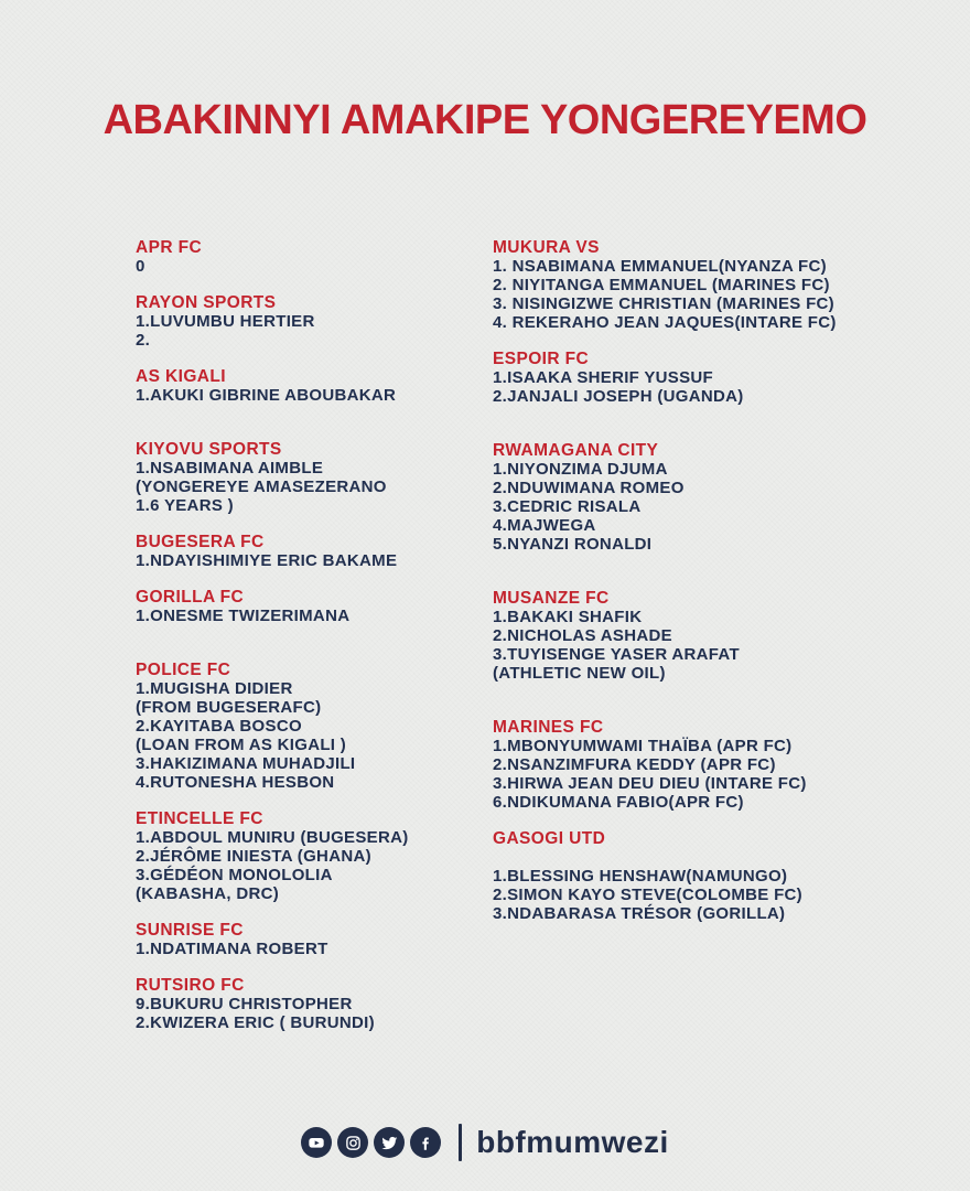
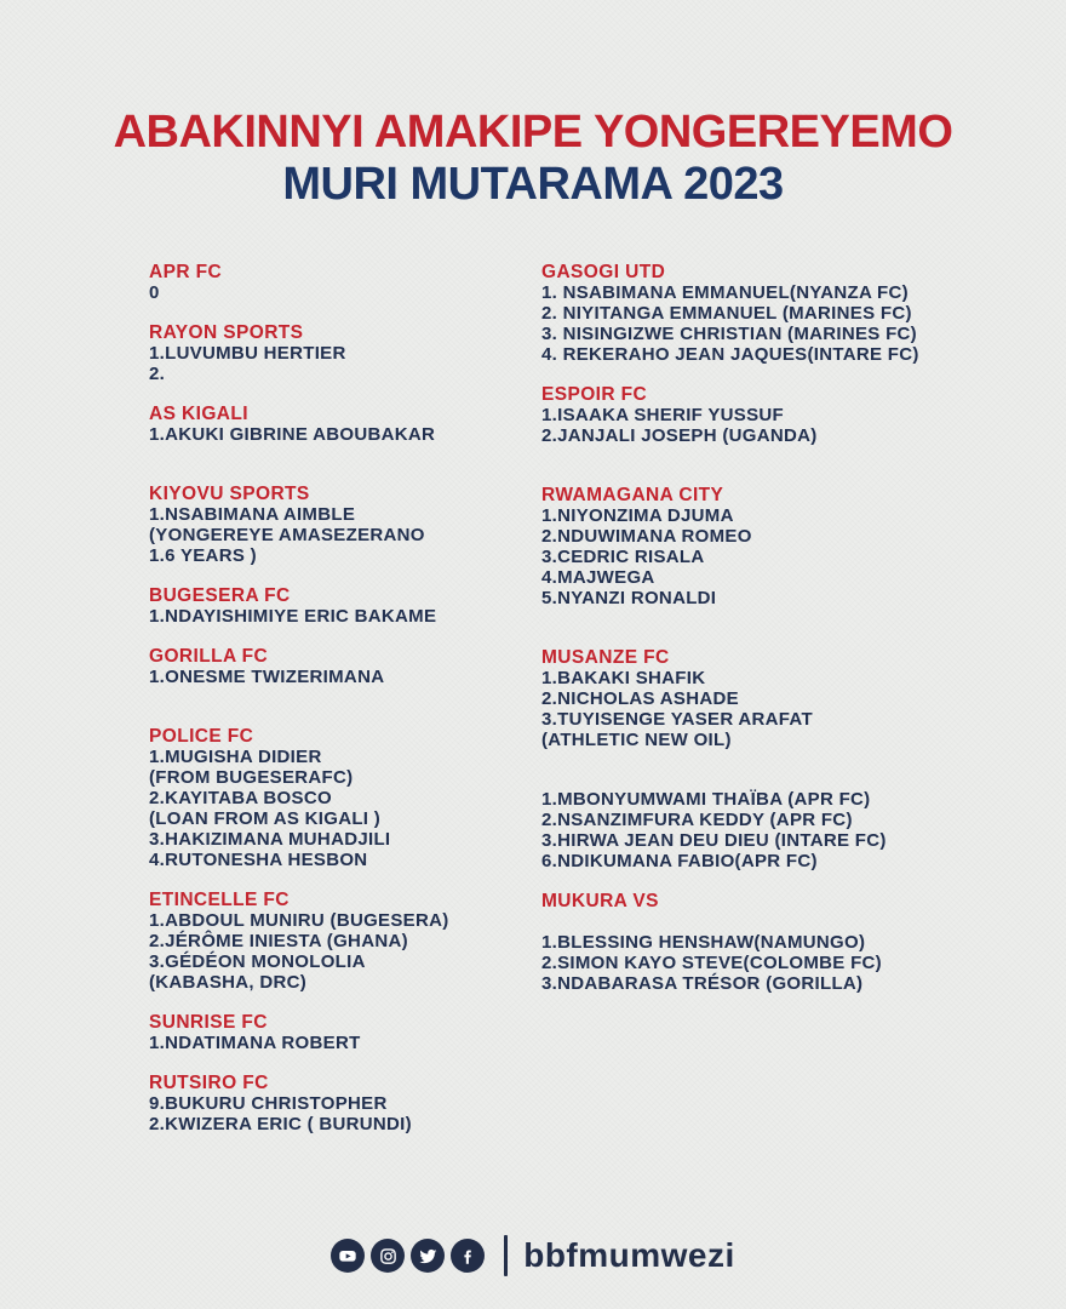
  ABAKINNYI AMAKIPE YONGEREYEMO
+ MURI MUTARAMA 2023
  APR FC
  0
  RAYON SPORTS
  1.LUVUMBU HERTIER
  2.
  AS KIGALI
  1.AKUKI GIBRINE ABOUBAKAR
  KIYOVU SPORTS
  1.NSABIMANA AIMBLE
  (YONGEREYE AMASEZERANO
  1.6 YEARS )
  BUGESERA FC
  1.NDAYISHIMIYE ERIC BAKAME
  GORILLA FC
  1.ONESME TWIZERIMANA
  POLICE FC
  1.MUGISHA DIDIER
  (FROM BUGESERAFC)
  2.KAYITABA BOSCO
  (LOAN FROM AS KIGALI )
  3.HAKIZIMANA MUHADJILI
  4.RUTONESHA HESBON
  ETINCELLE FC
  1.ABDOUL MUNIRU (BUGESERA)
  2.JÉRÔME INIESTA (GHANA)
  3.GÉDÉON MONOLOLIA
  (KABASHA, DRC)
  SUNRISE FC
  1.NDATIMANA ROBERT
  RUTSIRO FC
  9.BUKURU CHRISTOPHER
  2.KWIZERA ERIC ( BURUNDI)
- MUKURA VS
+ GASOGI UTD
  1. NSABIMANA EMMANUEL(NYANZA FC)
  2. NIYITANGA EMMANUEL (MARINES FC)
  3. NISINGIZWE CHRISTIAN (MARINES FC)
  4. REKERAHO JEAN JAQUES(INTARE FC)
  ESPOIR FC
  1.ISAAKA SHERIF YUSSUF
  2.JANJALI JOSEPH (UGANDA)
  RWAMAGANA CITY
  1.NIYONZIMA DJUMA
  2.NDUWIMANA ROMEO
  3.CEDRIC RISALA
  4.MAJWEGA
  5.NYANZI RONALDI
  MUSANZE FC
  1.BAKAKI SHAFIK
  2.NICHOLAS ASHADE
  3.TUYISENGE YASER ARAFAT
  (ATHLETIC NEW OIL)
- MARINES FC
  1.MBONYUMWAMI THAÏBA (APR FC)
  2.NSANZIMFURA KEDDY (APR FC)
  3.HIRWA JEAN DEU DIEU (INTARE FC)
  6.NDIKUMANA FABIO(APR FC)
- GASOGI UTD
+ MUKURA VS
  1.BLESSING HENSHAW(NAMUNGO)
  2.SIMON KAYO STEVE(COLOMBE FC)
  3.NDABARASA TRÉSOR (GORILLA)
  bbfmumwezi
